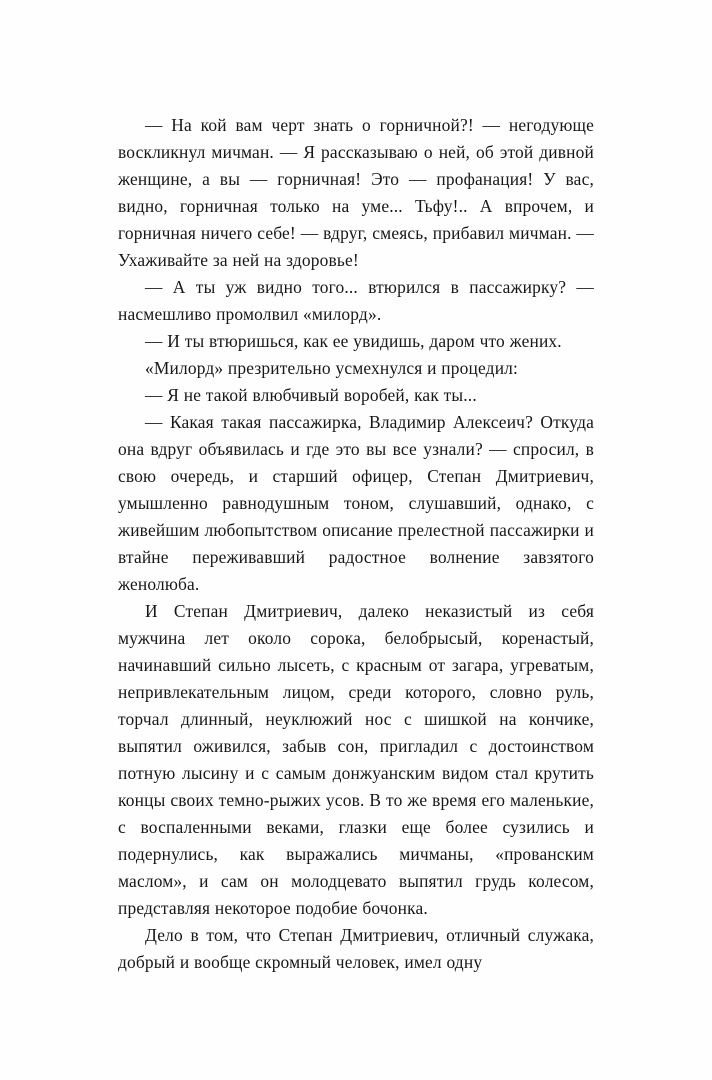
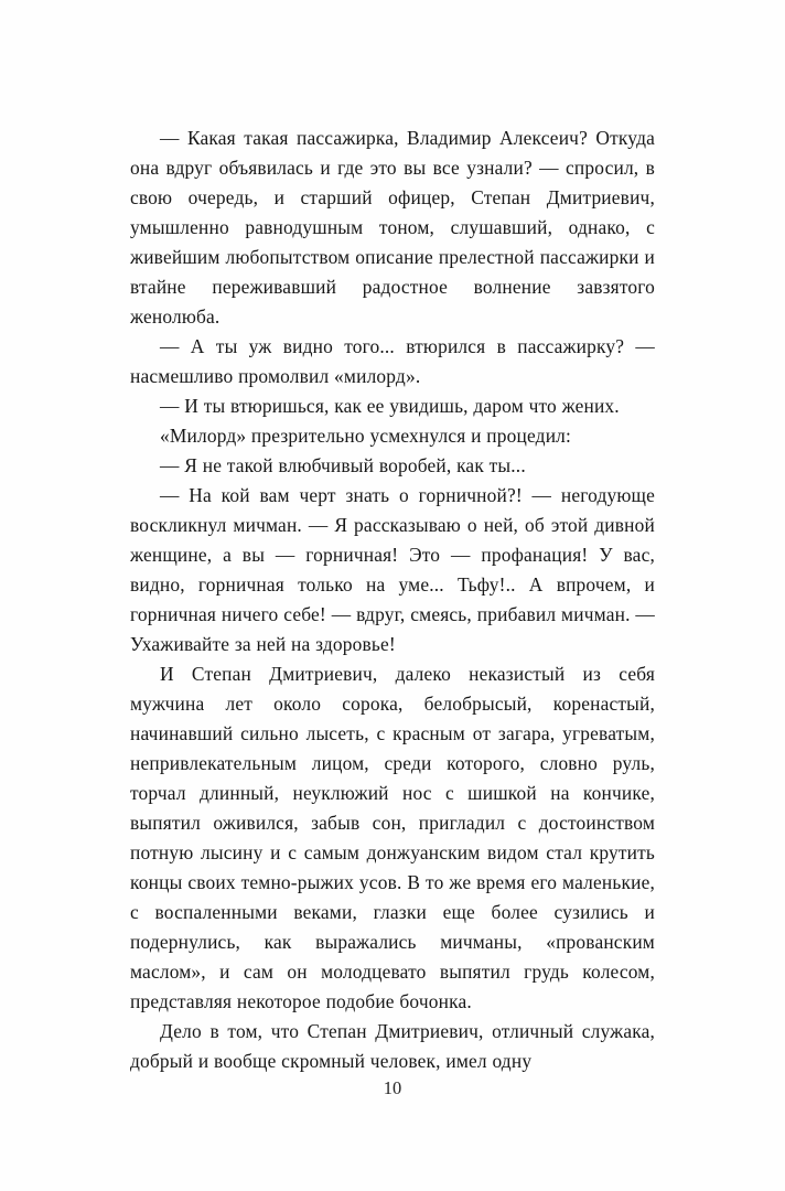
- — На кой вам черт знать о горничной?! — негодующе воскликнул мичман. — Я рассказываю о ней, об этой дивной женщине, а вы — горничная! Это — профанация! У вас, видно, горничная только на уме... Тьфу!.. А впрочем, и горничная ничего себе! — вдруг, смеясь, прибавил мичман. — Ухаживайте за ней на здоровье!
+ — Какая такая пассажирка, Владимир Алексеич? Откуда она вдруг объявилась и где это вы все узнали? — спросил, в свою очередь, и старший офицер, Степан Дмитриевич, умышленно равнодушным тоном, слушавший, однако, с живейшим любопытством описание прелестной пассажирки и втайне переживавший радостное волнение завзятого женолюба.
  — А ты уж видно того... втюрился в пассажирку? — насмешливо промолвил «милорд».
  — И ты втюришься, как ее увидишь, даром что жених.
  «Милорд» презрительно усмехнулся и процедил:
  — Я не такой влюбчивый воробей, как ты...
- — Какая такая пассажирка, Владимир Алексеич? Откуда она вдруг объявилась и где это вы все узнали? — спросил, в свою очередь, и старший офицер, Степан Дмитриевич, умышленно равнодушным тоном, слушавший, однако, с живейшим любопытством описание прелестной пассажирки и втайне переживавший радостное волнение завзятого женолюба.
+ — На кой вам черт знать о горничной?! — негодующе воскликнул мичман. — Я рассказываю о ней, об этой дивной женщине, а вы — горничная! Это — профанация! У вас, видно, горничная только на уме... Тьфу!.. А впрочем, и горничная ничего себе! — вдруг, смеясь, прибавил мичман. — Ухаживайте за ней на здоровье!
  И Степан Дмитриевич, далеко неказистый из себя мужчина лет около сорока, белобрысый, коренастый, начинавший сильно лысеть, с красным от загара, угреватым, непривлекательным лицом, среди которого, словно руль, торчал длинный, неуклюжий нос с шишкой на кончике, выпятил оживился, забыв сон, пригладил с достоинством потную лысину и с самым донжуанским видом стал крутить концы своих темно-рыжих усов. В то же время его маленькие, с воспаленными веками, глазки еще более сузились и подернулись, как выражались мичманы, «прованским маслом», и сам он молодцевато выпятил грудь колесом, представляя некоторое подобие бочонка.
  Дело в том, что Степан Дмитриевич, отличный служака, добрый и вообще скромный человек, имел одну
+ 10
